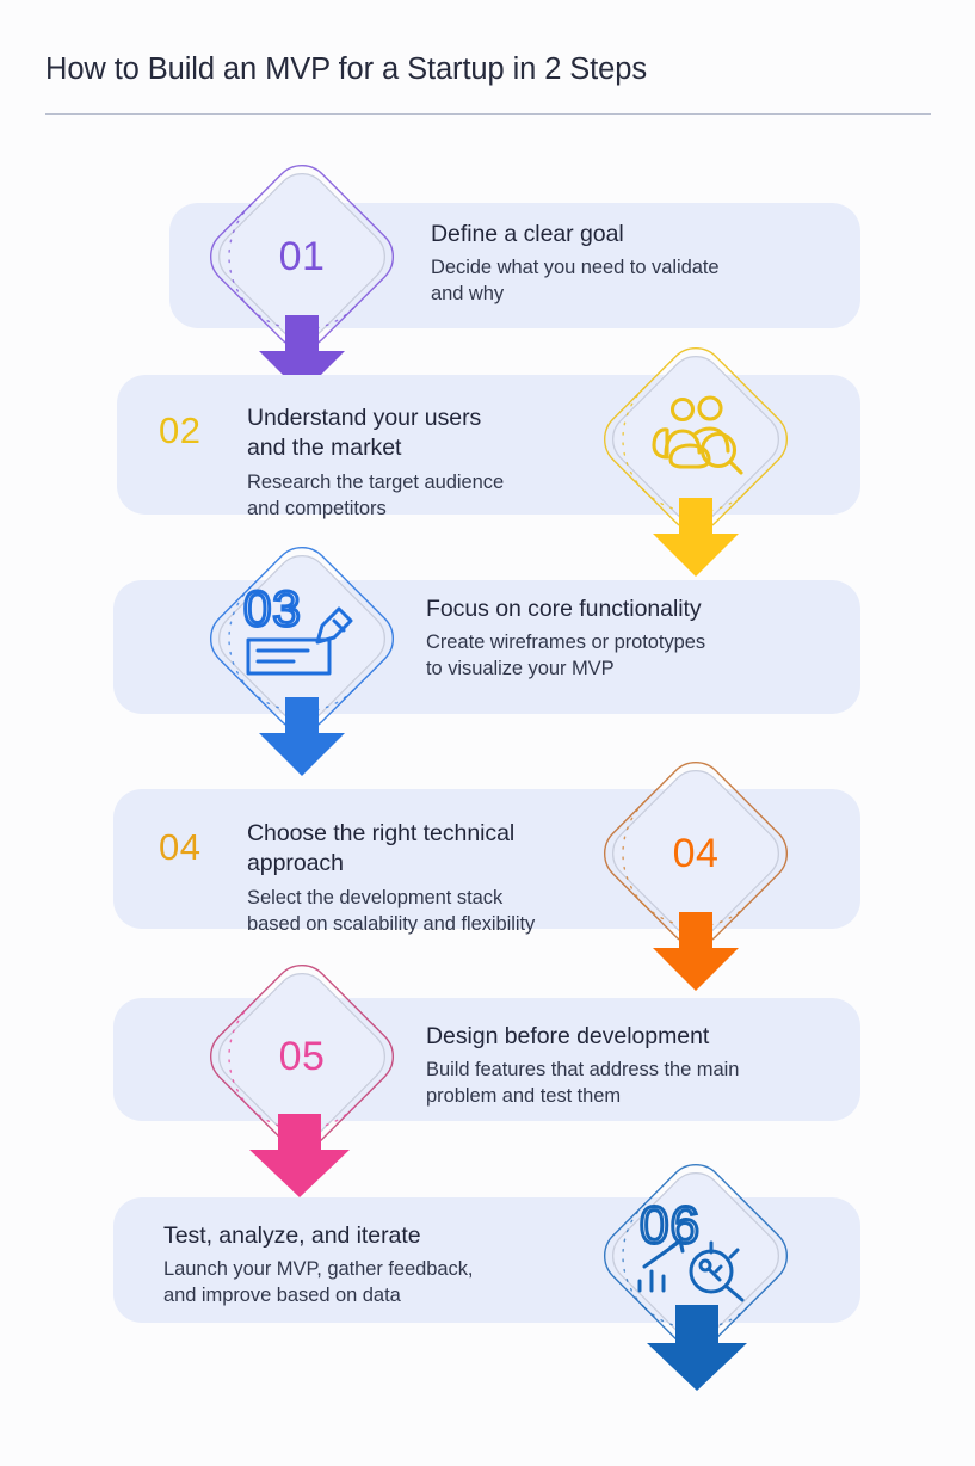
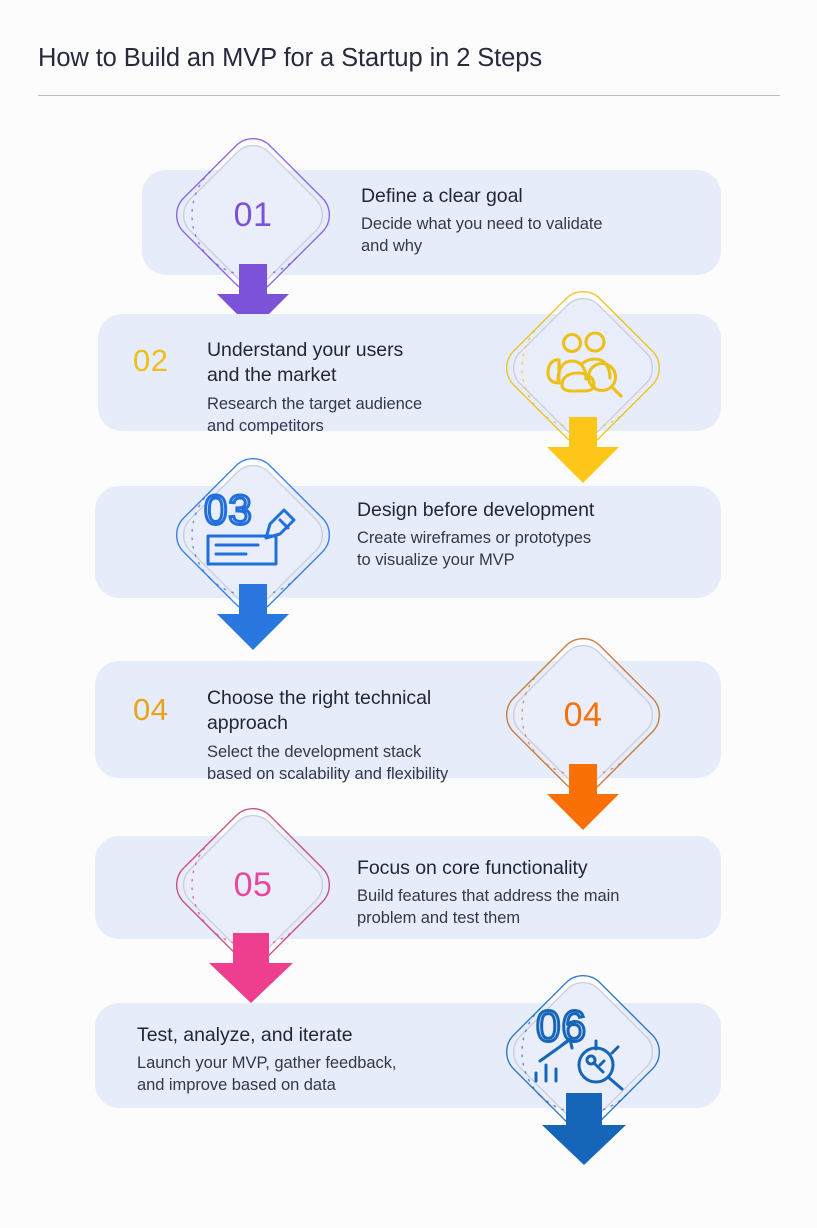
  How to Build an MVP for a Startup in 2 Steps
  01
  Define a clear goal
  Decide what you need to validate
  and why
  02
  Understand your users
  and the market
  Research the target audience
  and competitors
  03
- Focus on core functionality
+ Design before development
  Create wireframes or prototypes
  to visualize your MVP
  04
  04
  Choose the right technical
  approach
  Select the development stack
  based on scalability and flexibility
  05
- Design before development
+ Focus on core functionality
  Build features that address the main
  problem and test them
  06
  Test, analyze, and iterate
  Launch your MVP, gather feedback,
  and improve based on data
